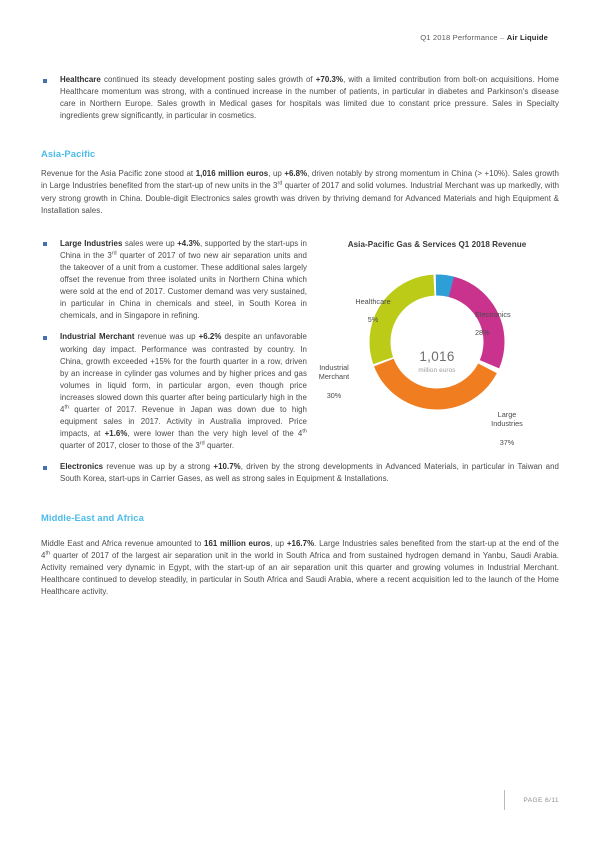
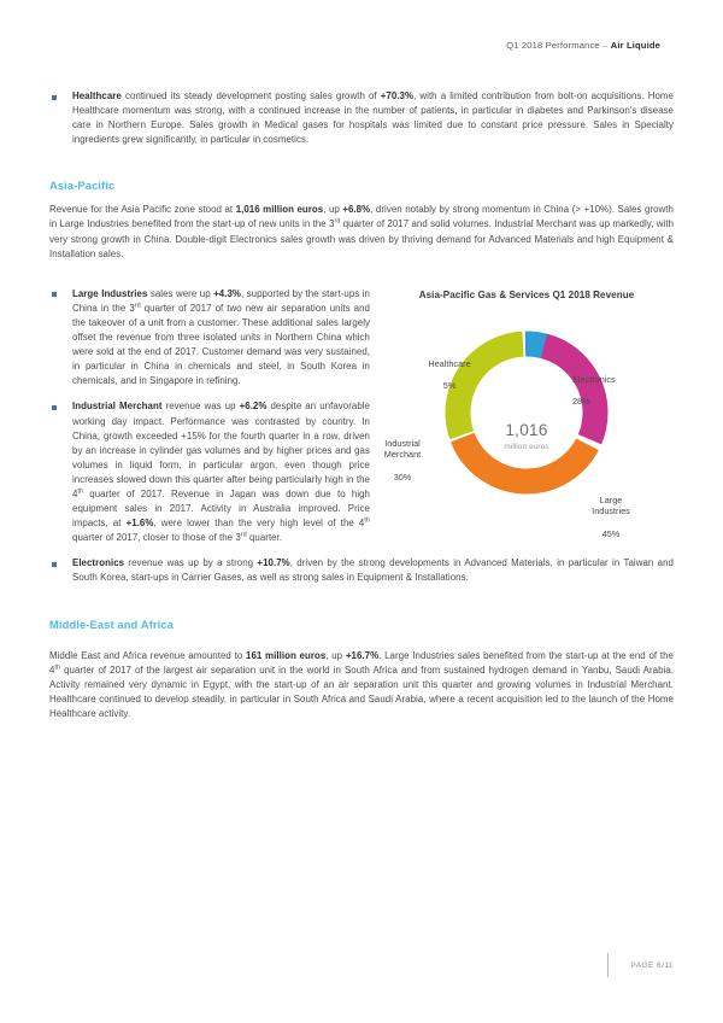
  Q1 2018 Performance – Air Liquide
  Healthcare continued its steady development posting sales growth of +70.3%, with a limited contribution from bolt-on acquisitions. Home Healthcare momentum was strong, with a continued increase in the number of patients, in particular in diabetes and Parkinson's disease care in Northern Europe. Sales growth in Medical gases for hospitals was limited due to constant price pressure. Sales in Specialty ingredients grew significantly, in particular in cosmetics.
  Asia-Pacific
  Revenue for the Asia Pacific zone stood at 1,016 million euros, up +6.8%, driven notably by strong momentum in China (> +10%). Sales growth in Large Industries benefited from the start-up of new units in the 3 quarter of 2017 and solid volumes. Industrial Merchant was up markedly, with very strong growth in China. Double-digit Electronics sales growth was driven by thriving demand for Advanced Materials and high Equipment & Installation sales.
  Asia-Pacific Gas & Services Q1 2018 Revenue
  1,016
  Healthcare
  5%
  Electronics
  28%
  Large
  Industries
- 37%
+ 45%
  Industrial
  Merchant
  30%
  Large Industries sales were up +4.3%, supported by the start-ups in China in the 3 quarter of 2017 of two new air separation units and the takeover of a unit from a customer. These additional sales largely offset the revenue from three isolated units in Northern China which were sold at the end of 2017. Customer demand was very sustained, in particular in China in chemicals and steel, in South Korea in chemicals, and in Singapore in refining.
  Industrial Merchant revenue was up +6.2% despite an unfavorable working day impact. Performance was contrasted by country. In China, growth exceeded +15% for the fourth quarter in a row, driven by an increase in cylinder gas volumes and by higher prices and gas volumes in liquid form, in particular argon, even though price increases slowed down this quarter after being particularly high in the 4 quarter of 2017. Revenue in Japan was down due to high equipment sales in 2017. Activity in Australia improved. Price impacts, at +1.6%, were lower than the very high level of the 4 quarter of 2017, closer to those of the 3 quarter.
  Electronics revenue was up by a strong +10.7%, driven by the strong developments in Advanced Materials, in particular in Taiwan and South Korea, start-ups in Carrier Gases, as well as strong sales in Equipment & Installations.
  Middle-East and Africa
  Middle East and Africa revenue amounted to 161 million euros, up +16.7%. Large Industries sales benefited from the start-up at the end of the 4 quarter of 2017 of the largest air separation unit in the world in South Africa and from sustained hydrogen demand in Yanbu, Saudi Arabia. Activity remained very dynamic in Egypt, with the start-up of an air separation unit this quarter and growing volumes in Industrial Merchant. Healthcare continued to develop steadily, in particular in South Africa and Saudi Arabia, where a recent acquisition led to the launch of the Home Healthcare activity.
